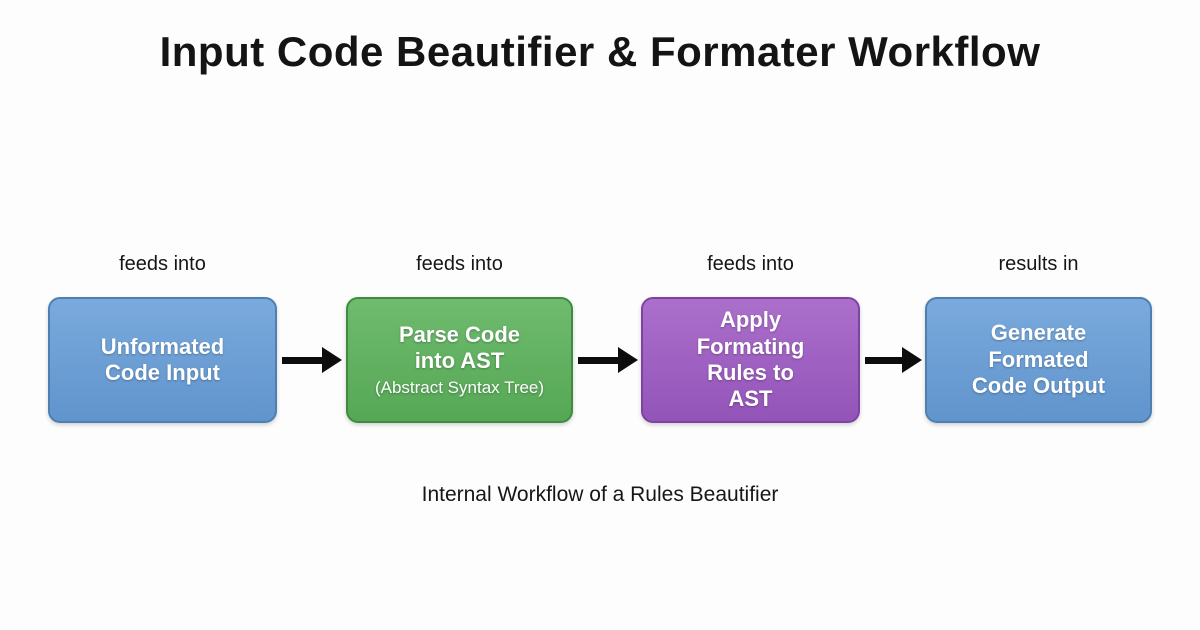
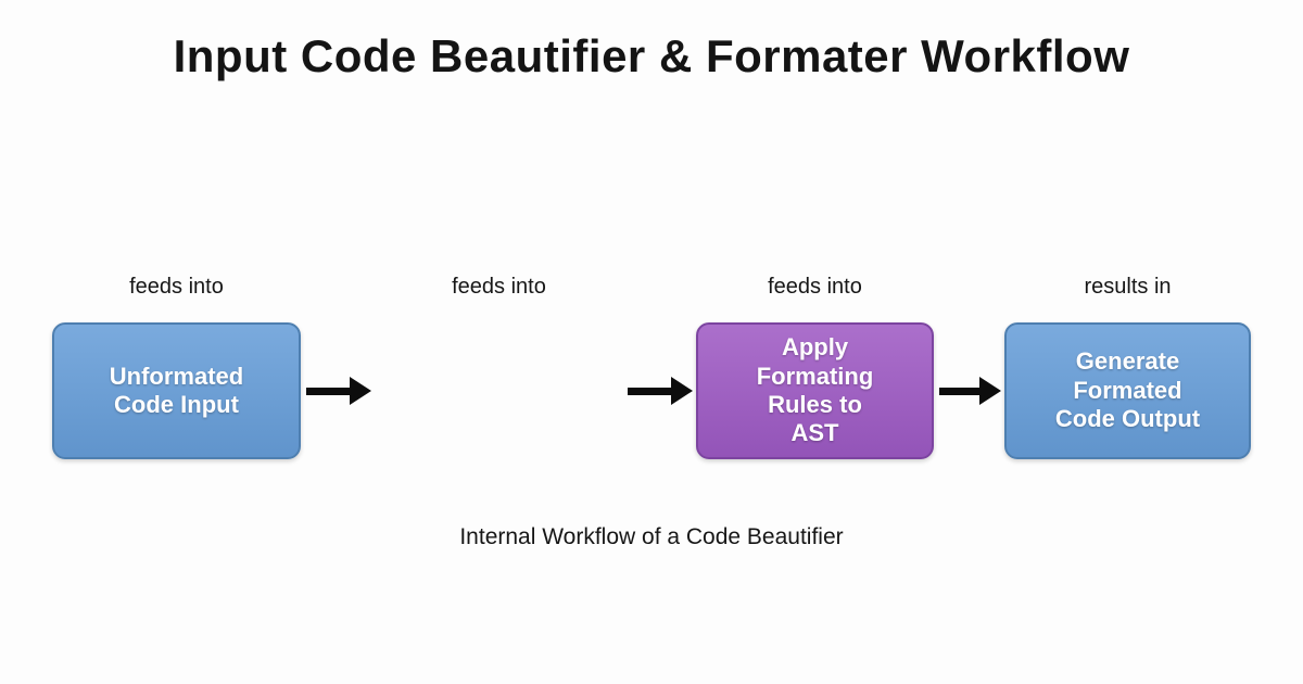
  Input Code Beautifier & Formater Workflow
  feeds into
  feeds into
  feeds into
  results in
  Unformated
  Code Input
- Parse Code
- into AST
- (Abstract Syntax Tree)
  Apply
  Formating
  Rules to
  AST
  Generate
  Formated
  Code Output
- Internal Workflow of a Rules Beautifier
+ Internal Workflow of a Code Beautifier
